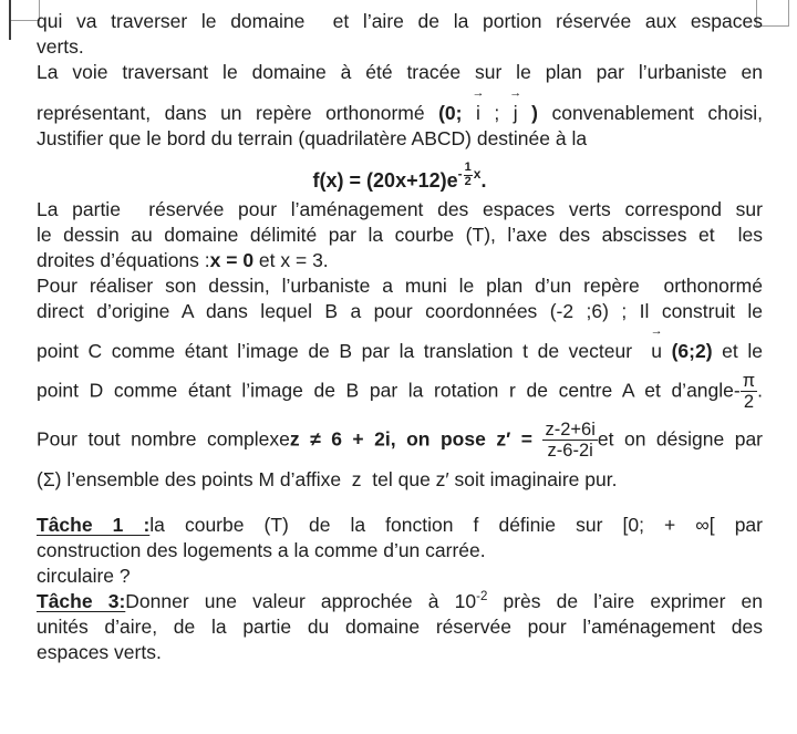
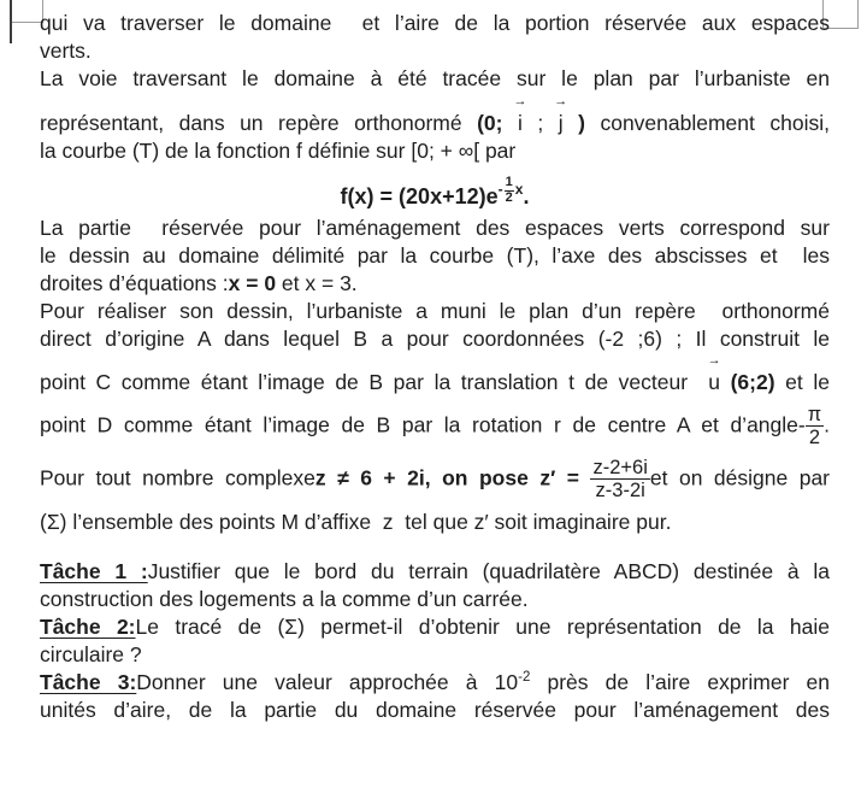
  qui va traverser le domaine et l’aire de la portion réservée aux espaces
  verts.
  La voie traversant le domaine à été tracée sur le plan par l’urbaniste en
  représentant, dans un repère orthonormé (0;
  →
  i ;
  →
  j ) convenablement choisi,
- Justifier que le bord du terrain (quadrilatère ABCD) destinée à la
+ la courbe (T) de la fonction f définie sur [0; + ∞[ par
  f(x) = (20x+12)e-
  1
  2
  x.
  La partie réservée pour l’aménagement des espaces verts correspond sur
  le dessin au domaine délimité par la courbe (T), l’axe des abscisses et les
  droites d’équations :x = 0 et x = 3.
  Pour réaliser son dessin, l’urbaniste a muni le plan d’un repère orthonormé
  direct d’origine A dans lequel B a pour coordonnées (-2 ;6) ; Il construit le
  point C comme étant l’image de B par la translation t de vecteur
  →
  u (6;2) et le
  point D comme étant l’image de B par la rotation r de centre A et d’angle-
  π
  2
  .
  Pour tout nombre complexez ≠ 6 + 2i, on pose z′ =
  z-2+6i
- z-6-2i
+ z-3-2i
  et on désigne par
  (Σ) l’ensemble des points M d’affixe z tel que z′ soit imaginaire pur.
- Tâche 1 :la courbe (T) de la fonction f définie sur [0; + ∞[ par
+ Tâche 1 :Justifier que le bord du terrain (quadrilatère ABCD) destinée à la
  construction des logements a la comme d’un carrée.
+ Tâche 2:Le tracé de (Σ) permet-il d’obtenir une représentation de la haie
  circulaire ?
  Tâche 3:Donner une valeur approchée à 10-2 près de l’aire exprimer en
  unités d’aire, de la partie du domaine réservée pour l’aménagement des
- espaces verts.
